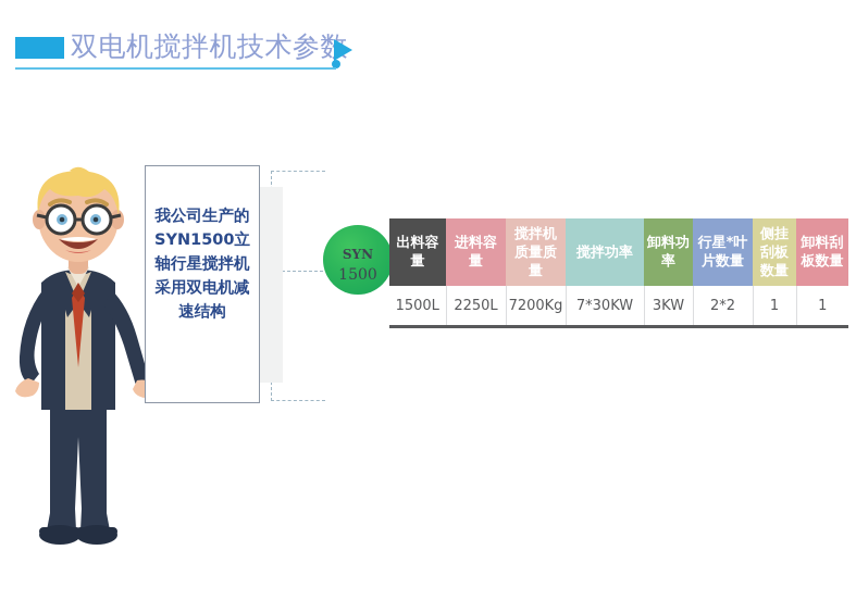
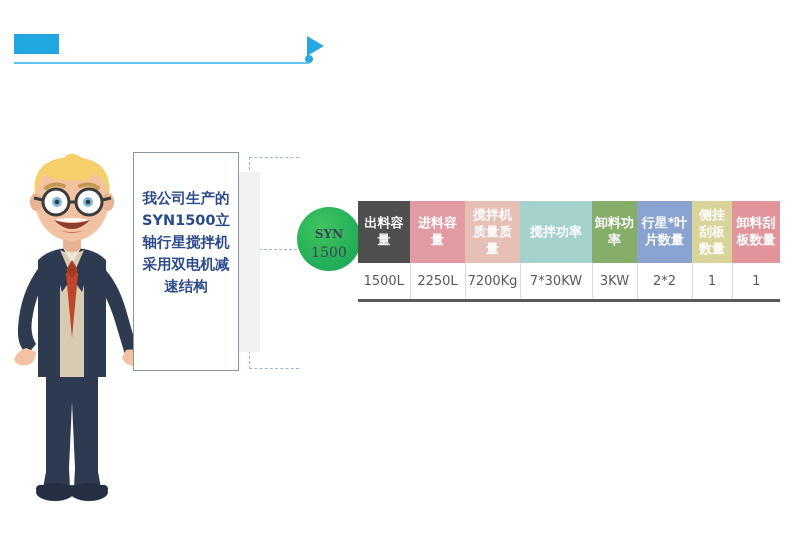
- 双电机搅拌机技术参数
  我公司生产的SYN1500立轴行星搅拌机采用双电机减速结构
  SYN
  1500
  出料容量	进料容量	搅拌机质量质量	搅拌功率	卸料功率	行星*叶片数量	侧挂刮板数量	卸料刮板数量
  1500L	2250L	7200Kg	7*30KW	3KW	2*2	1	1
